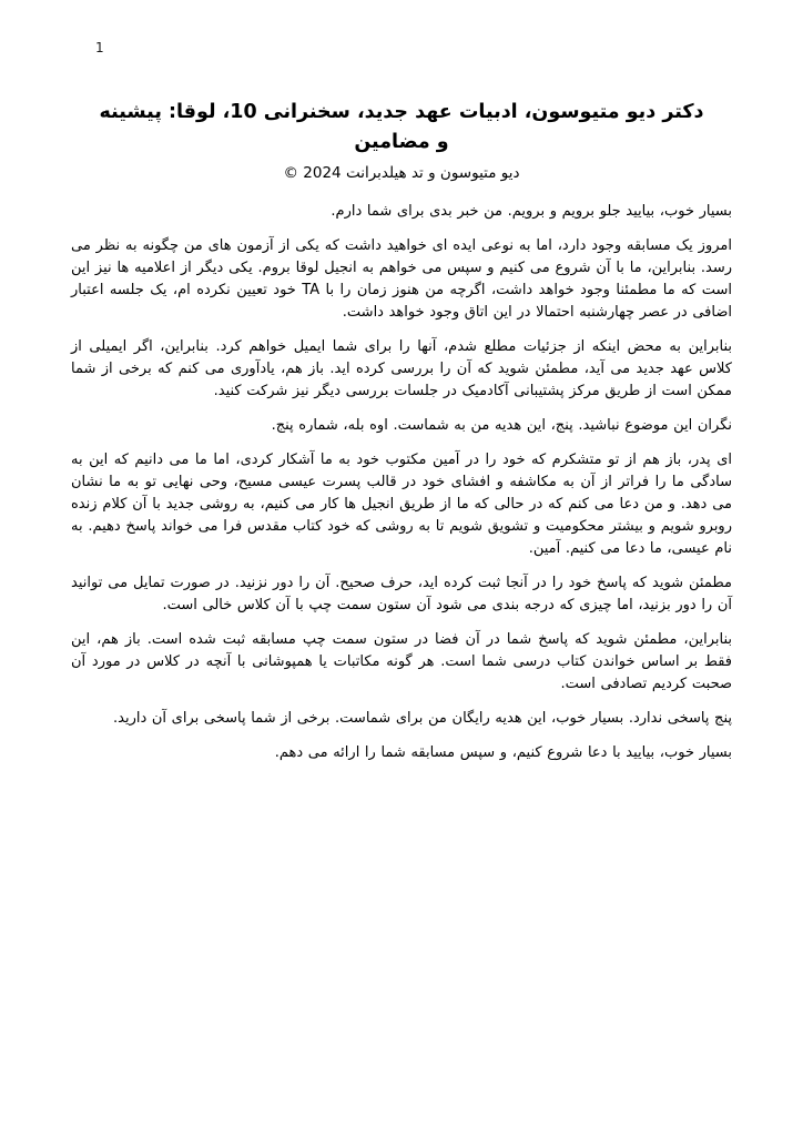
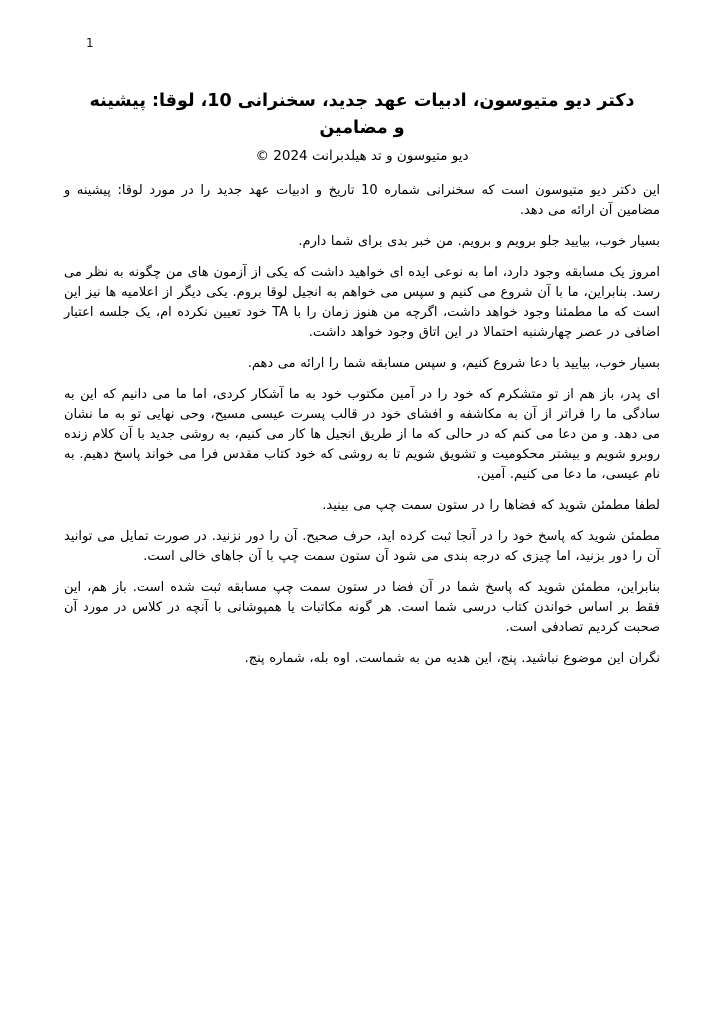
  1
  دکتر دیو متیوسون، ادبیات عهد جدید، سخنرانی 10، لوقا: پیشینه
  و مضامین
  © 2024 دیو متیوسون و تد هیلدبرانت
+ این دکتر دیو متیوسون است که سخنرانی شماره 10 تاریخ و ادبیات عهد جدید را در مورد لوقا: پیشینه و مضامین آن ارائه می دهد.
  بسیار خوب، بیایید جلو برویم و برویم. من خبر بدی برای شما دارم.
  امروز یک مسابقه وجود دارد، اما به نوعی ایده ای خواهید داشت که یکی از آزمون های من چگونه به نظر می رسد. بنابراین، ما با آن شروع می کنیم و سپس می خواهم به انجیل لوقا بروم. یکی دیگر از اعلامیه ها نیز این است که ما مطمئنا وجود خواهد داشت، اگرچه من هنوز زمان را با TA خود تعیین نکرده ام، یک جلسه اعتبار اضافی در عصر چهارشنبه احتمالا در این اتاق وجود خواهد داشت.
- بنابراین به محض اینکه از جزئیات مطلع شدم، آنها را برای شما ایمیل خواهم کرد. بنابراین، اگر ایمیلی از کلاس عهد جدید می آید، مطمئن شوید که آن را بررسی کرده اید. باز هم، یادآوری می کنم که برخی از شما ممکن است از طریق مرکز پشتیبانی آکادمیک در جلسات بررسی دیگر نیز شرکت کنید.
- نگران این موضوع نباشید. پنج، این هدیه من به شماست. اوه بله، شماره پنج.
+ بسیار خوب، بیایید با دعا شروع کنیم، و سپس مسابقه شما را ارائه می دهم.
  ای پدر، باز هم از تو متشکرم که خود را در آمین مکتوب خود به ما آشکار کردی، اما ما می دانیم که این به سادگی ما را فراتر از آن به مکاشفه و افشای خود در قالب پسرت عیسی مسیح، وحی نهایی تو به ما نشان می دهد. و من دعا می کنم که در حالی که ما از طریق انجیل ها کار می کنیم، به روشی جدید با آن کلام زنده روبرو شویم و بیشتر محکومیت و تشویق شویم تا به روشی که خود کتاب مقدس فرا می خواند پاسخ دهیم. به نام عیسی، ما دعا می کنیم. آمین.
+ لطفا مطمئن شوید که فضاها را در ستون سمت چپ می بینید.
- مطمئن شوید که پاسخ خود را در آنجا ثبت کرده اید، حرف صحیح. آن را دور نزنید. در صورت تمایل می توانید آن را دور بزنید، اما چیزی که درجه بندی می شود آن ستون سمت چپ با آن کلاس خالی است.
+ مطمئن شوید که پاسخ خود را در آنجا ثبت کرده اید، حرف صحیح. آن را دور نزنید. در صورت تمایل می توانید آن را دور بزنید، اما چیزی که درجه بندی می شود آن ستون سمت چپ با آن جاهای خالی است.
  بنابراین، مطمئن شوید که پاسخ شما در آن فضا در ستون سمت چپ مسابقه ثبت شده است. باز هم، این فقط بر اساس خواندن کتاب درسی شما است. هر گونه مکاتبات یا همپوشانی با آنچه در کلاس در مورد آن صحبت کردیم تصادفی است.
- پنج پاسخی ندارد. بسیار خوب، این هدیه رایگان من برای شماست. برخی از شما پاسخی برای آن دارید.
- بسیار خوب، بیایید با دعا شروع کنیم، و سپس مسابقه شما را ارائه می دهم.
+ نگران این موضوع نباشید. پنج، این هدیه من به شماست. اوه بله، شماره پنج.
